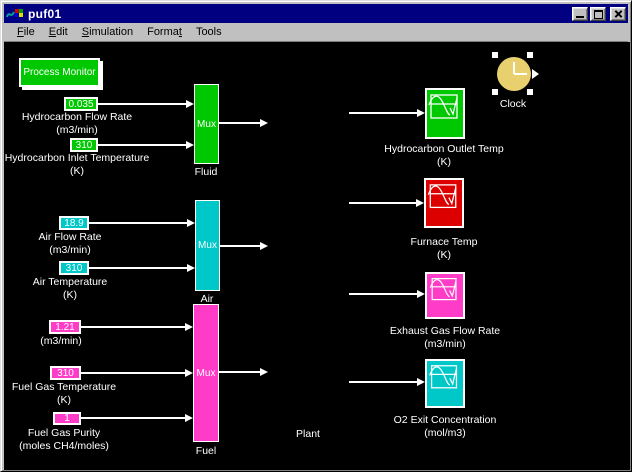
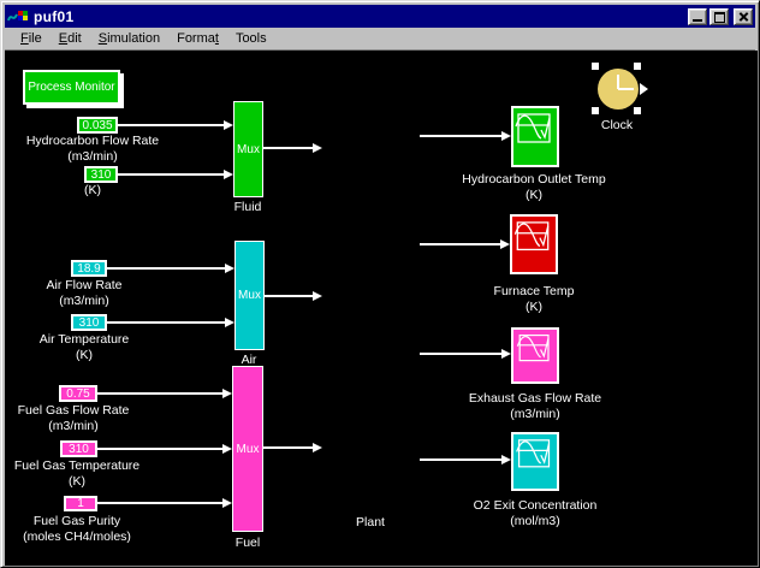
  puf01
  File
  Edit
  Simulation
  Format
  Tools
  Process Monitor
  0.035
  Hydrocarbon Flow Rate
  (m3/min)
  310
- Hydrocarbon Inlet Temperature
  (K)
  18.9
  Air Flow Rate
  (m3/min)
  310
  Air Temperature
  (K)
- 1.21
+ 0.75
+ Fuel Gas Flow Rate
  (m3/min)
  310
  Fuel Gas Temperature
  (K)
  1
  Fuel Gas Purity
  (moles CH4/moles)
  Mux
  Fluid
  Mux
  Air
  Mux
  Fuel
  Plant
  Hydrocarbon Outlet Temp
  (K)
  Furnace Temp
  (K)
  Exhaust Gas Flow Rate
  (m3/min)
  O2 Exit Concentration
  (mol/m3)
  Clock
